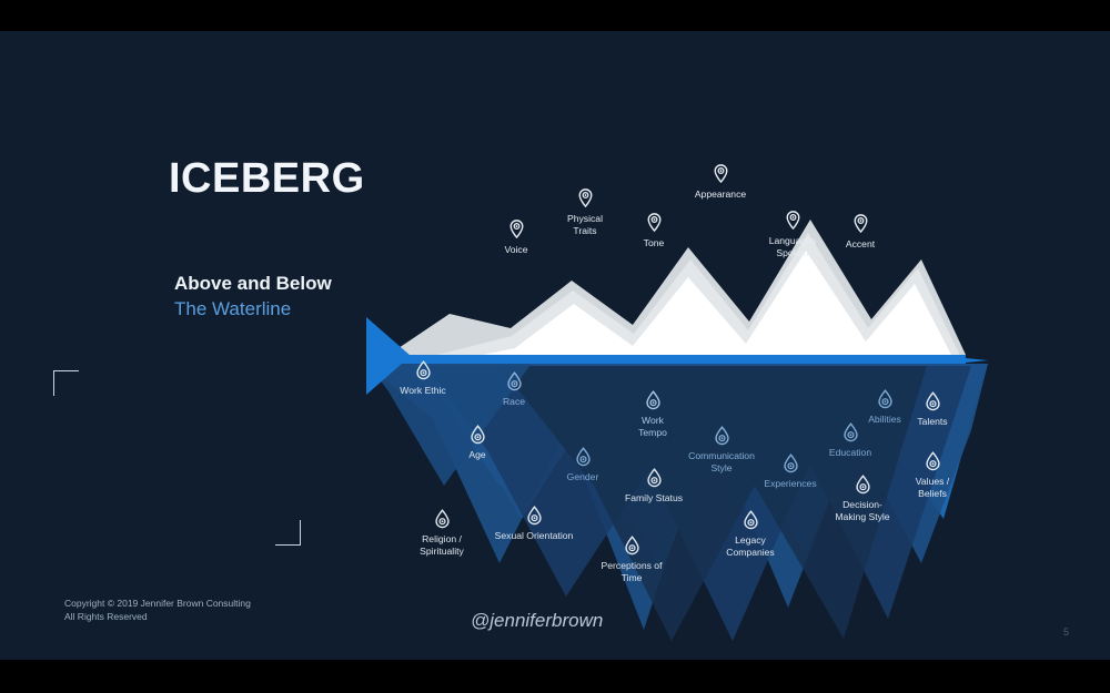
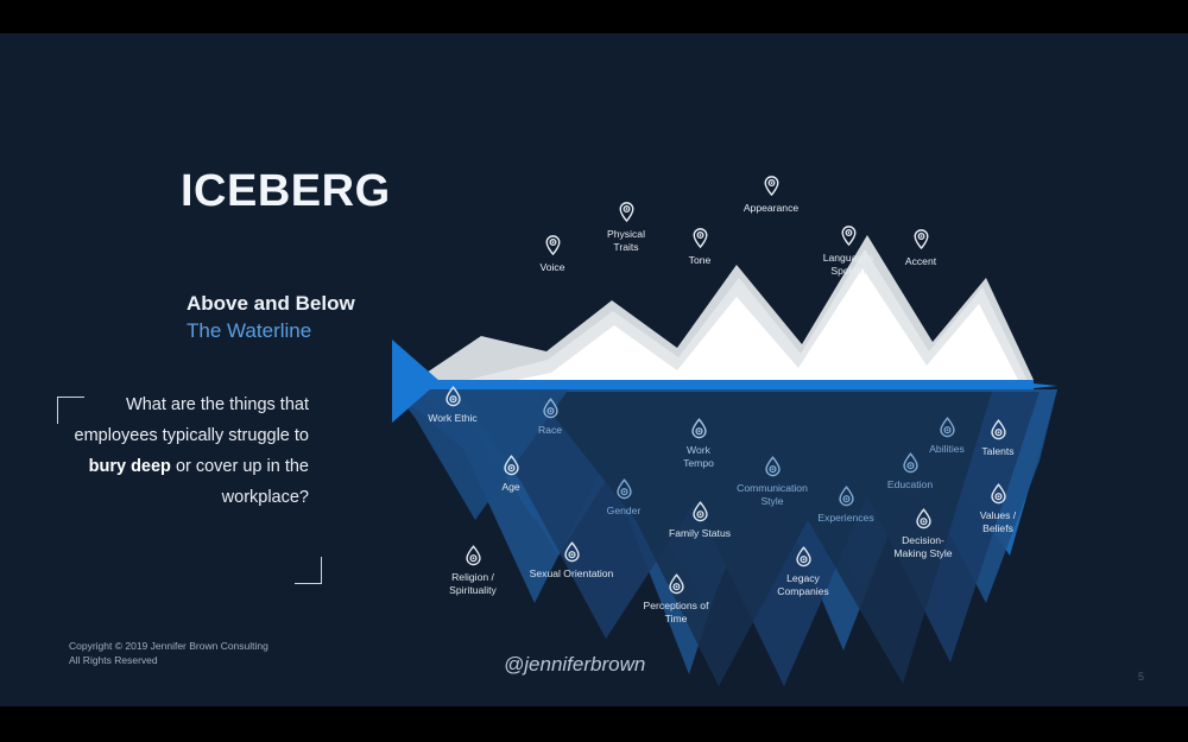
  ICEBERG
  Above and Below
  The Waterline
+ What are the things that employees typically struggle to bury deep or cover up in the workplace?
  Copyright © 2019 Jennifer Brown Consulting
  All Rights Reserved
  @jenniferbrown
  5
  Voice
  Physical
  Traits
  Tone
  Appearance
  Languages
  Spoken
  Accent
  Work Ethic
  Race
  Age
  Gender
  Religion /
  Spirituality
  Sexual Orientation
  Work
  Tempo
  Communication
  Style
  Family Status
  Perceptions of
  Time
  Legacy
  Companies
  Experiences
  Education
  Abilities
  Talents
  Decision-
  Making Style
  Values /
  Beliefs
